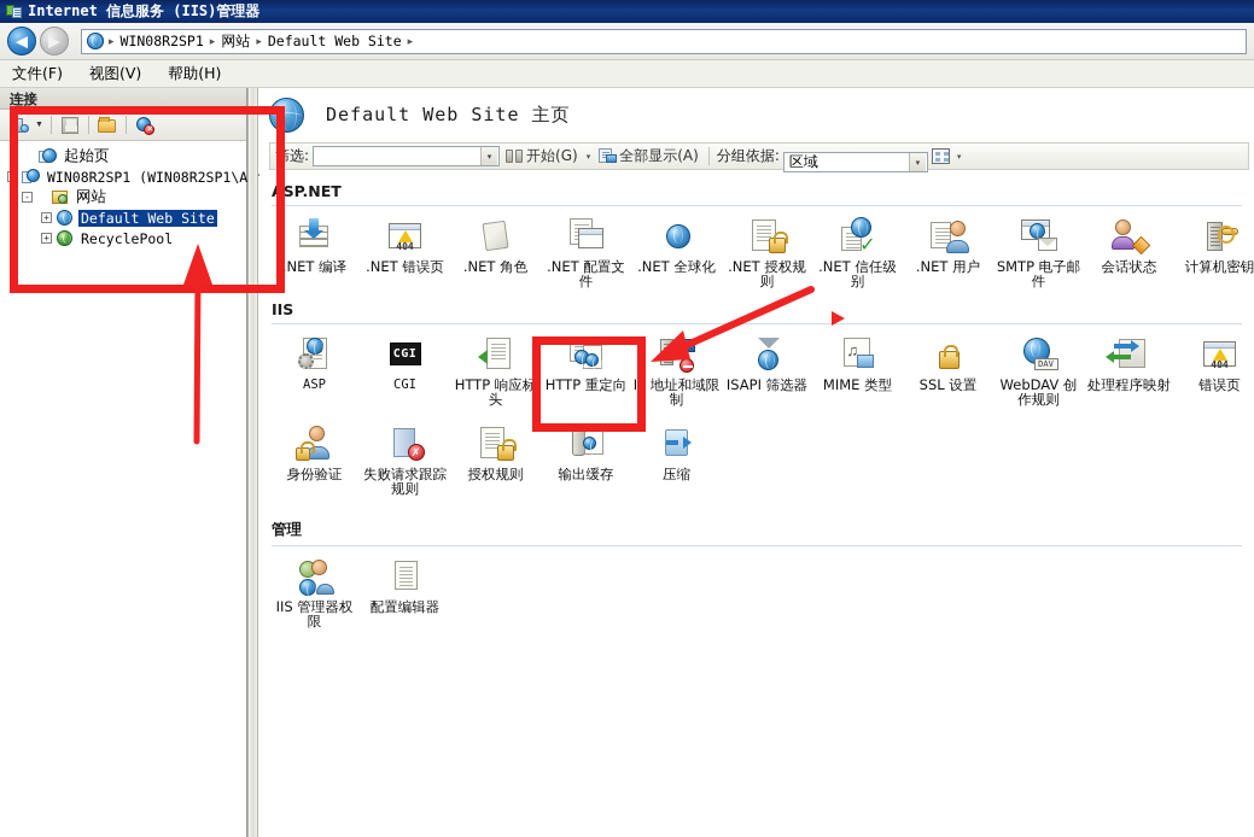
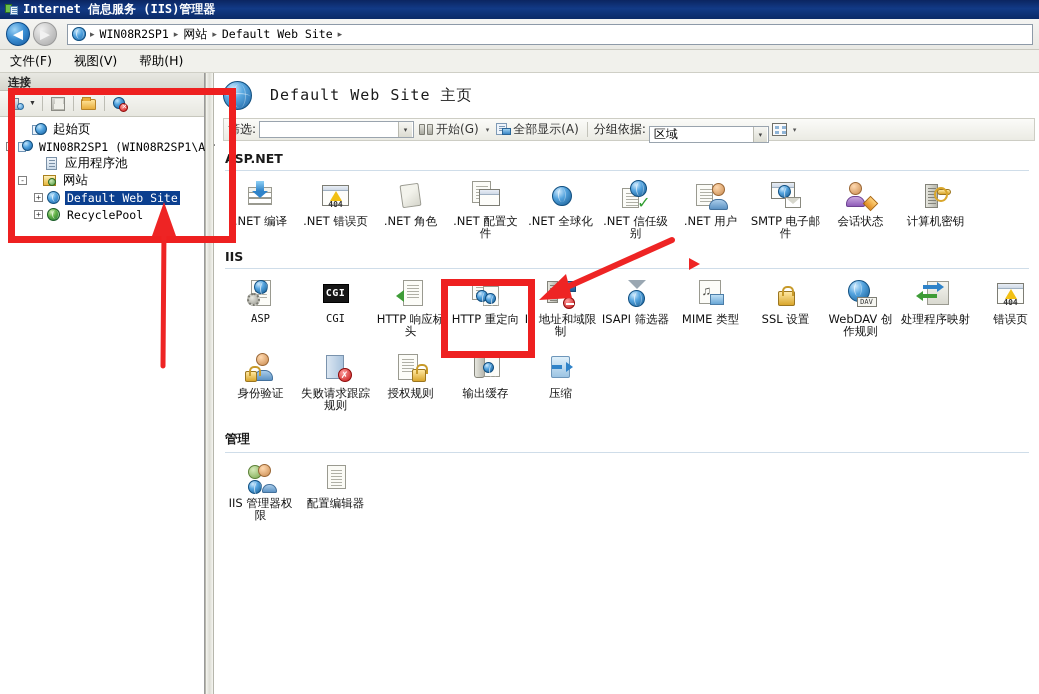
  Internet 信息服务 (IIS)管理器
  ◀
  ▶
  ▸
  WIN08R2SP1
  ▸
  网站
  ▸
  Default Web Site
  ▸
  文件(F)
  视图(V)
  帮助(H)
  连接
  起始页
  WIN08R2SP1 (WIN08R2SP1\A
+ 应用程序池
  -
  网站
  +
  Default Web Site
  +
  RecyclePool
  Default Web Site 主页
  筛选:
  开始(G)
  全部显示(A)
  分组依据:
  区域
  ASP.NET
  .NET 编译
  404
  .NET 错误页
  .NET 角色
  .NET 配置文件
  .NET 全球化
- .NET 授权规则
  ✓
  .NET 信任级别
  .NET 用户
  SMTP 电子邮件
  会话状态
  计算机密钥
  IIS
  ASP
  CGI
  CGI
  HTTP 响应标头
  HTTP 重定向
  IP 地址和域限制
  ISAPI 筛选器
  MIME 类型
  SSL 设置
  DAV
  WebDAV 创作规则
  处理程序映射
  404
  错误页
  身份验证
  ✗
  失败请求跟踪规则
  授权规则
  输出缓存
  压缩
  管理
  IIS 管理器权限
  配置编辑器
